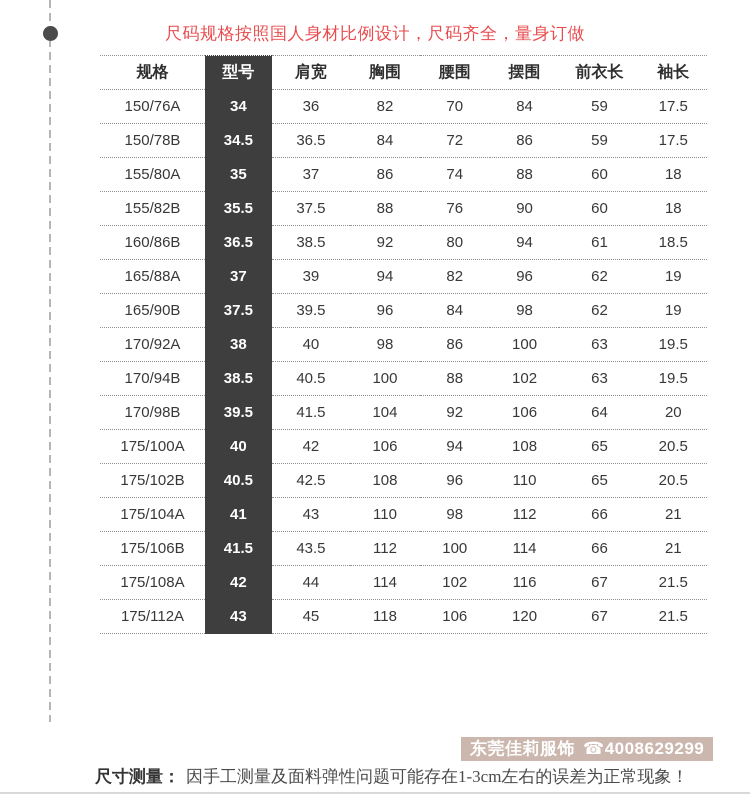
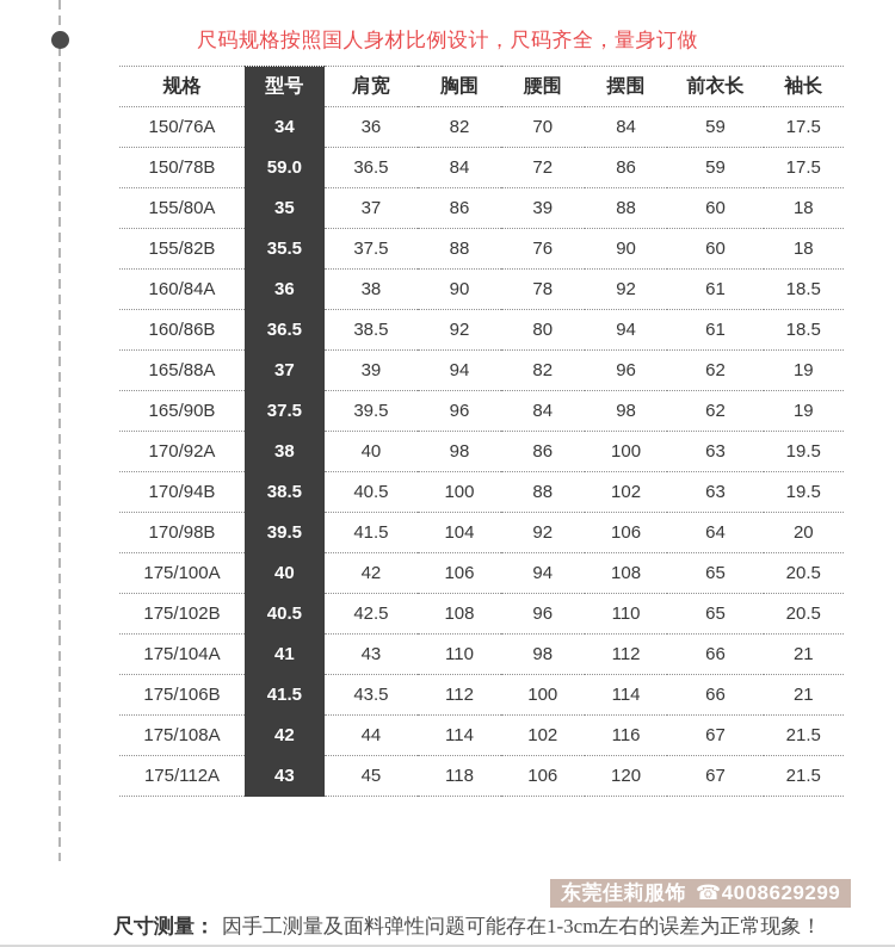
  尺码规格按照国人身材比例设计，尺码齐全，量身订做
  规格	型号	肩宽	胸围	腰围	摆围	前衣长	袖长
  150/76A	34	36	82	70	84	59	17.5
- 150/78B	34.5	36.5	84	72	86	59	17.5
+ 150/78B	59.0	36.5	84	72	86	59	17.5
- 155/80A	35	37	86	74	88	60	18
+ 155/80A	35	37	86	39	88	60	18
  155/82B	35.5	37.5	88	76	90	60	18
+ 160/84A	36	38	90	78	92	61	18.5
  160/86B	36.5	38.5	92	80	94	61	18.5
  165/88A	37	39	94	82	96	62	19
  165/90B	37.5	39.5	96	84	98	62	19
  170/92A	38	40	98	86	100	63	19.5
  170/94B	38.5	40.5	100	88	102	63	19.5
  170/98B	39.5	41.5	104	92	106	64	20
  175/100A	40	42	106	94	108	65	20.5
  175/102B	40.5	42.5	108	96	110	65	20.5
  175/104A	41	43	110	98	112	66	21
  175/106B	41.5	43.5	112	100	114	66	21
  175/108A	42	44	114	102	116	67	21.5
  175/112A	43	45	118	106	120	67	21.5
  东莞佳莉服饰 ☎4008629299
  尺寸测量： 因手工测量及面料弹性问题可能存在1-3cm左右的误差为正常现象！
